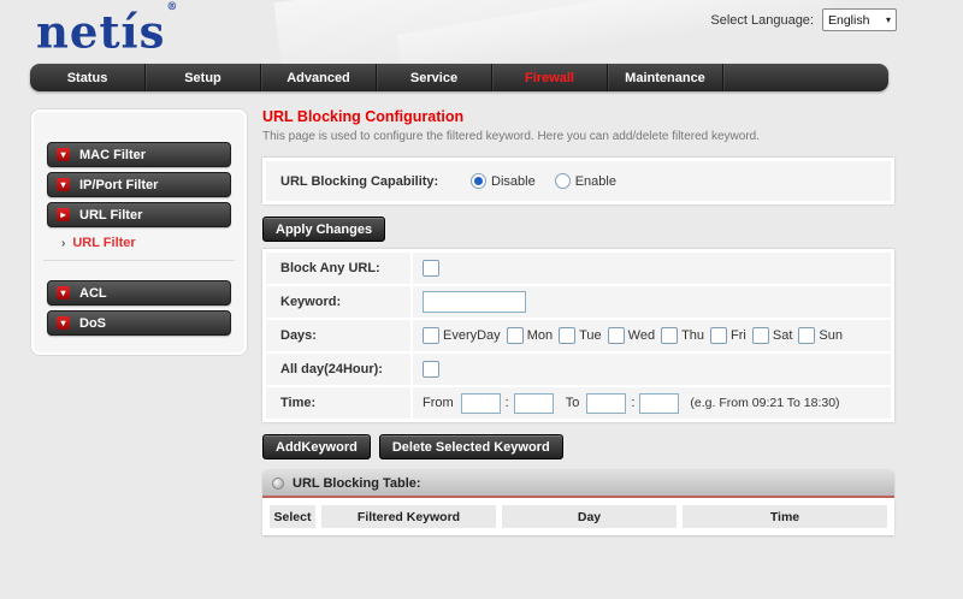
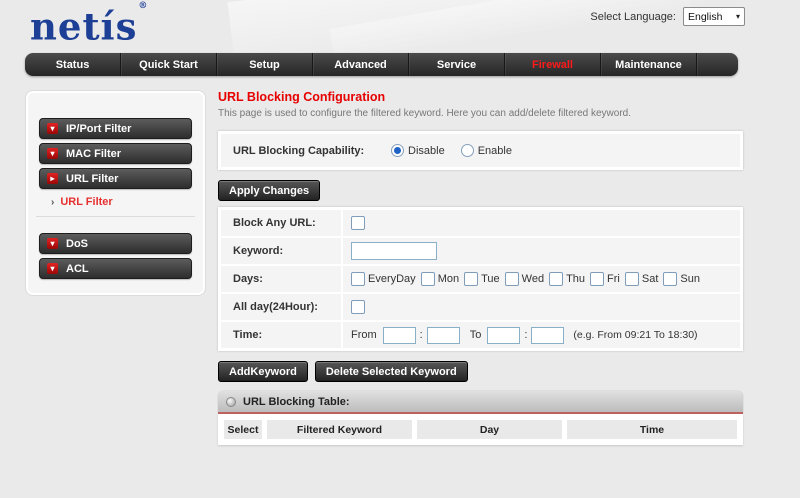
  netís®
  Select Language:
  English
  ▾
  Status
+ Quick Start
  Setup
  Advanced
  Service
  Firewall
  Maintenance
  ▾
- MAC Filter
+ IP/Port Filter
  ▾
- IP/Port Filter
+ MAC Filter
  ▸
  URL Filter
  ›
  URL Filter
  ▾
- ACL
+ DoS
  ▾
- DoS
+ ACL
  URL Blocking Configuration
  This page is used to configure the filtered keyword. Here you can add/delete filtered keyword.
  URL Blocking Capability:
  Disable
  Enable
  Apply Changes
  Block Any URL:
  Keyword:
  Days:
  EveryDay
  Mon
  Tue
  Wed
  Thu
  Fri
  Sat
  Sun
  All day(24Hour):
  Time:
  From
  :
  To
  :
  (e.g. From 09:21 To 18:30)
  AddKeyword
  Delete Selected Keyword
  URL Blocking Table:
  Select
  Filtered Keyword
  Day
  Time
